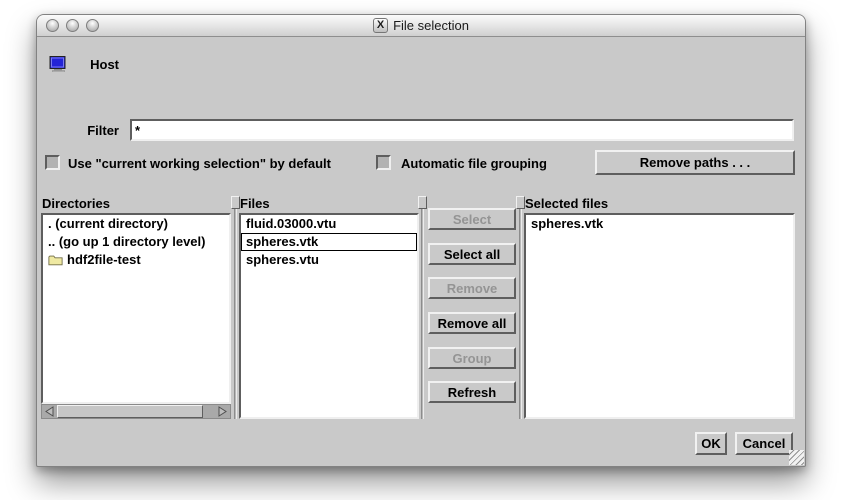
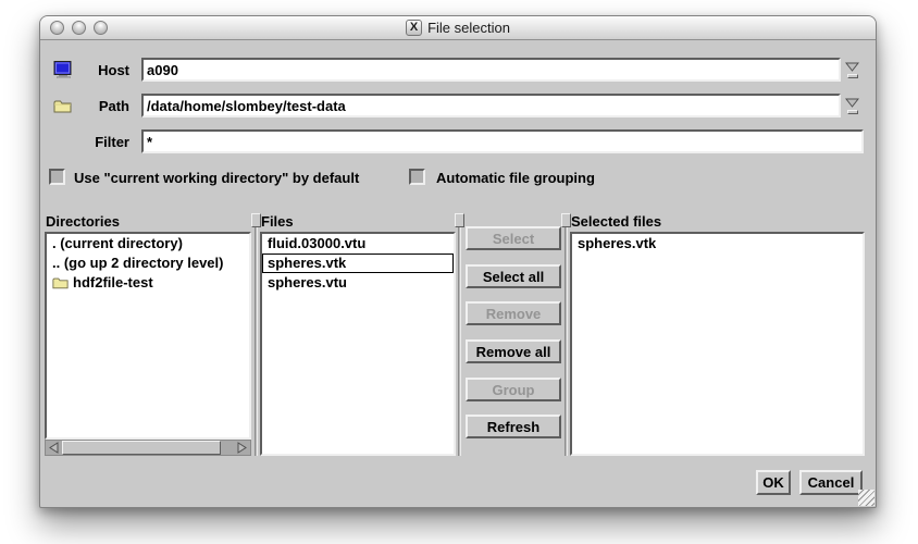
  X
  File selection
  Host
+ a090
+ Path
+ /data/home/slombey/test-data
  Filter
  *
- Use "current working selection" by default
+ Use "current working directory" by default
  Automatic file grouping
- Remove paths . . .
  Directories
  Files
  Selected files
  . (current directory)
- .. (go up 1 directory level)
+ .. (go up 2 directory level)
  hdf2file-test
  fluid.03000.vtu
  spheres.vtk
  spheres.vtu
  Select
  Select all
  Remove
  Remove all
  Group
  Refresh
  spheres.vtk
  OK
  Cancel
